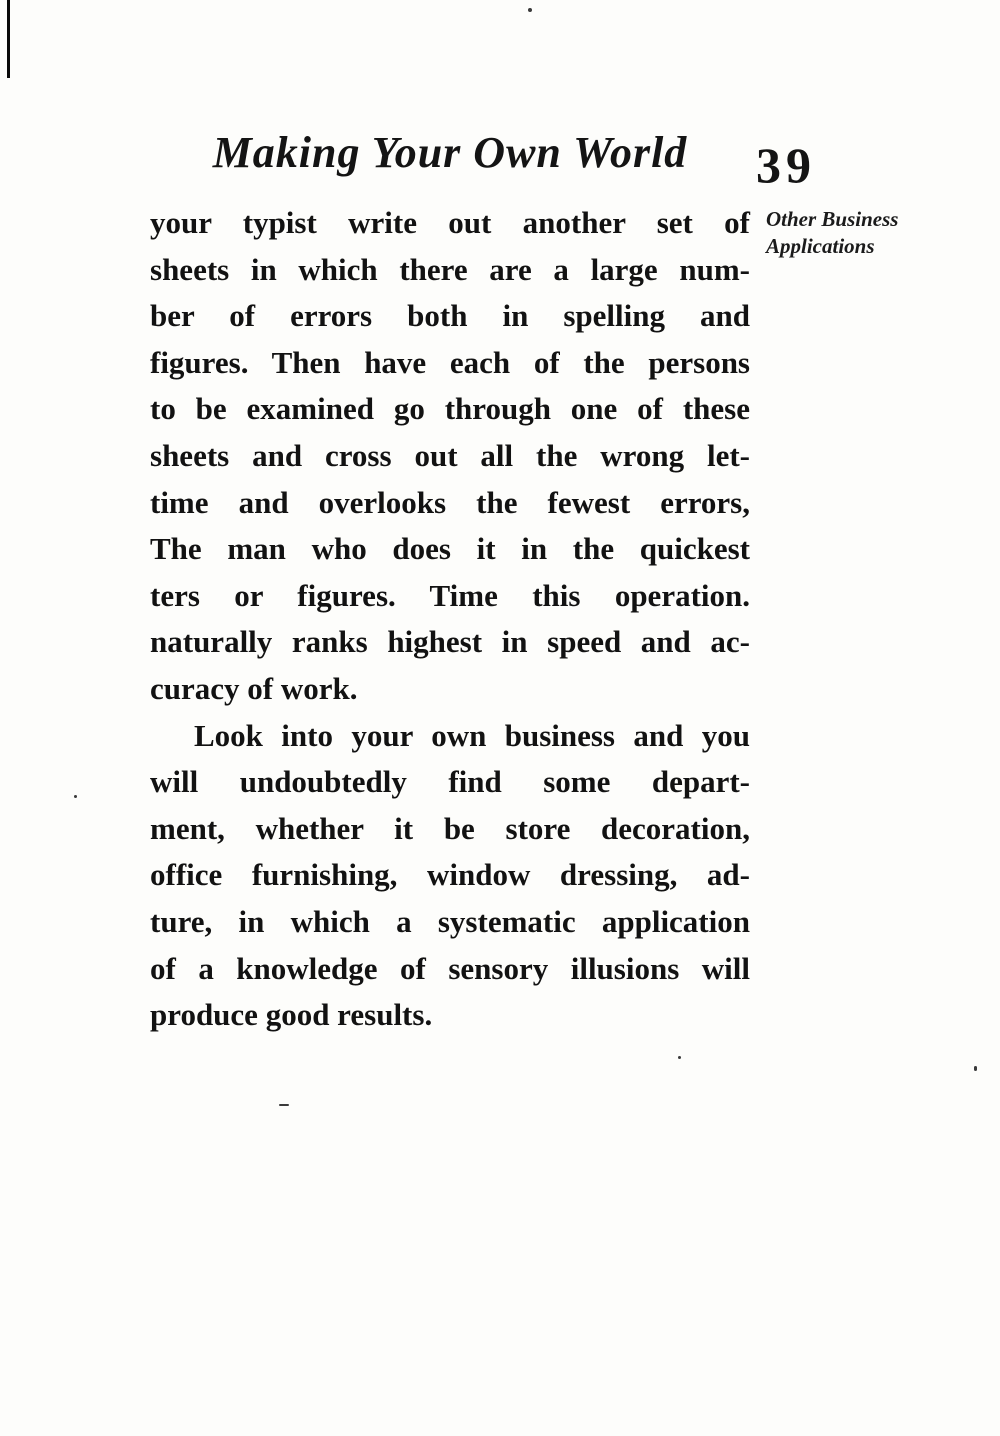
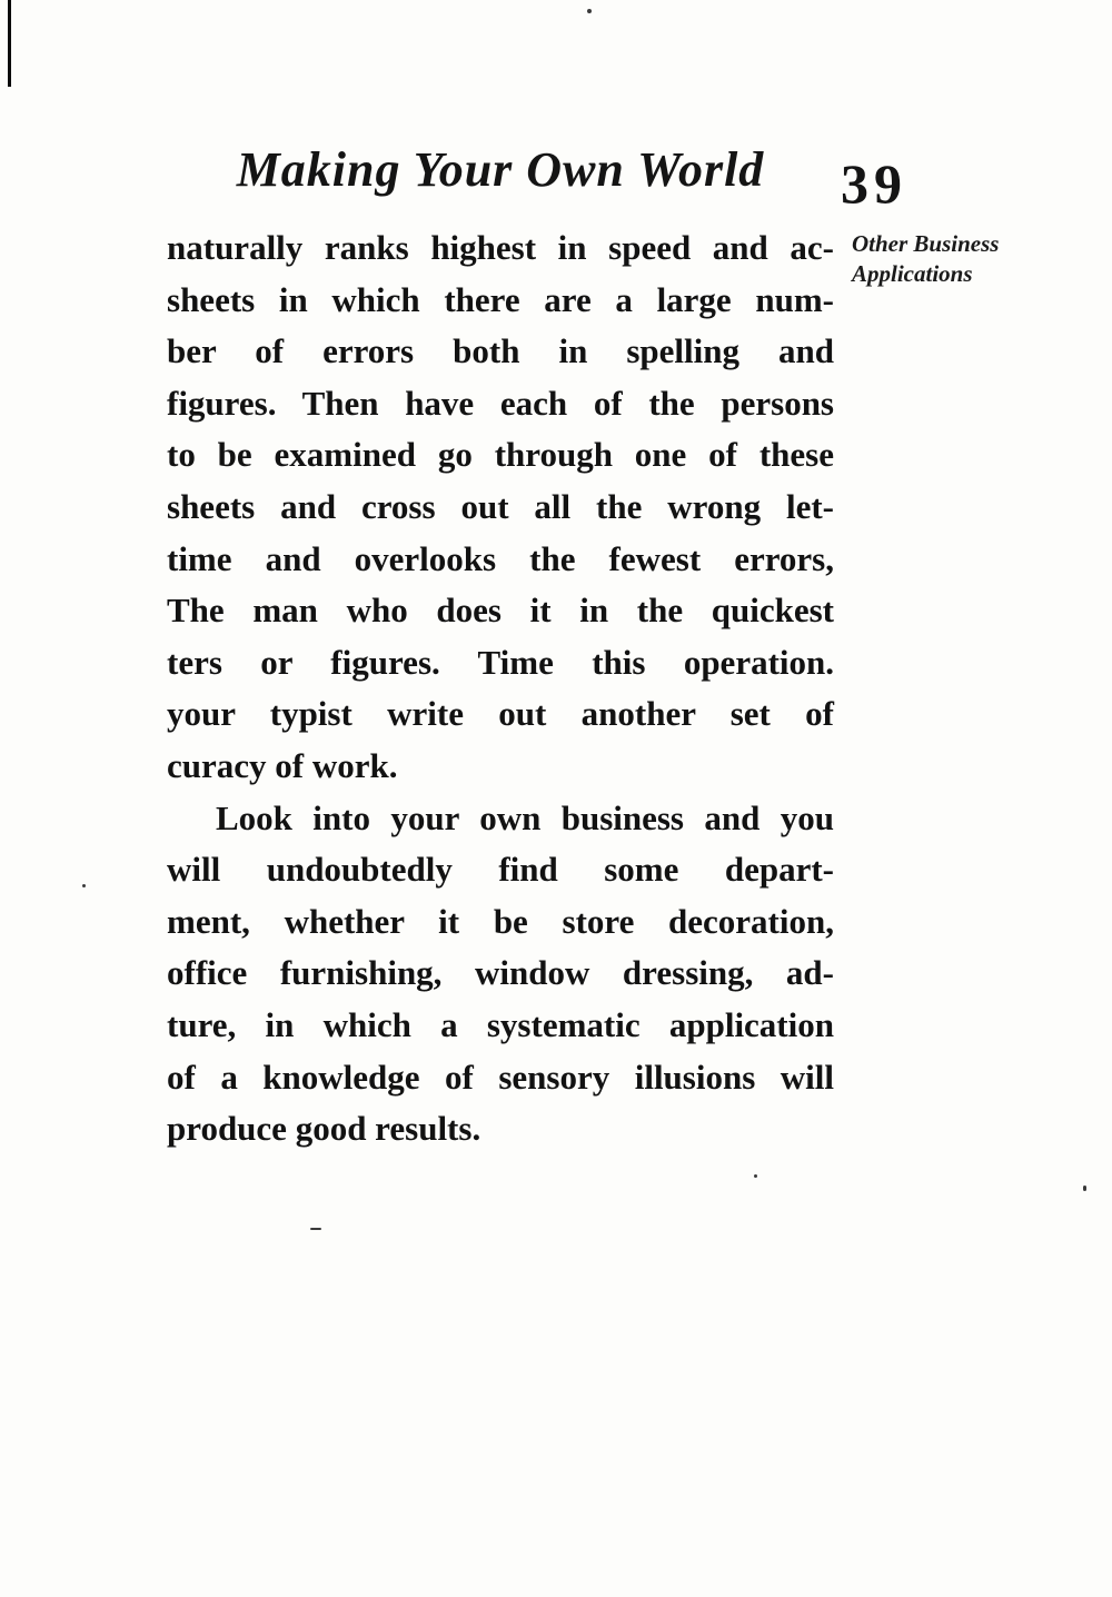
  Making Your Own World
  39
  Other Business
  Applications
- your typist write out another set of
+ naturally ranks highest in speed and ac-
  sheets in which there are a large num-
  ber of errors both in spelling and
  figures. Then have each of the persons
  to be examined go through one of these
  sheets and cross out all the wrong let-
  time and overlooks the fewest errors,
  The man who does it in the quickest
  ters or figures. Time this operation.
- naturally ranks highest in speed and ac-
+ your typist write out another set of
  curacy of work.
  Look into your own business and you
  will undoubtedly find some depart-
  ment, whether it be store decoration,
  office furnishing, window dressing, ad-
  ture, in which a systematic application
  of a knowledge of sensory illusions will
  produce good results.
